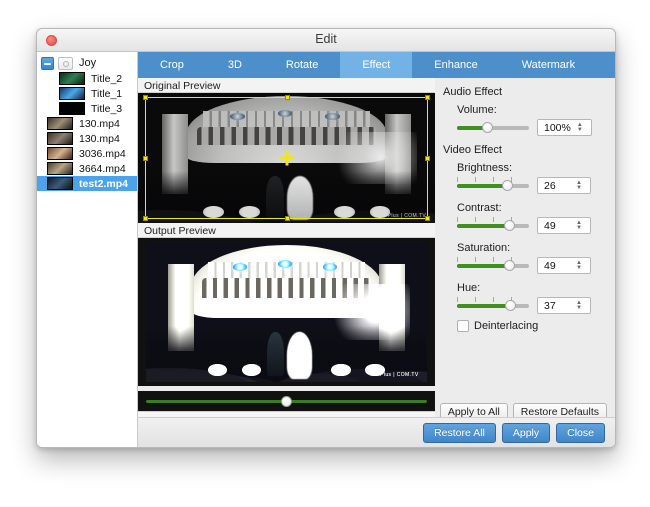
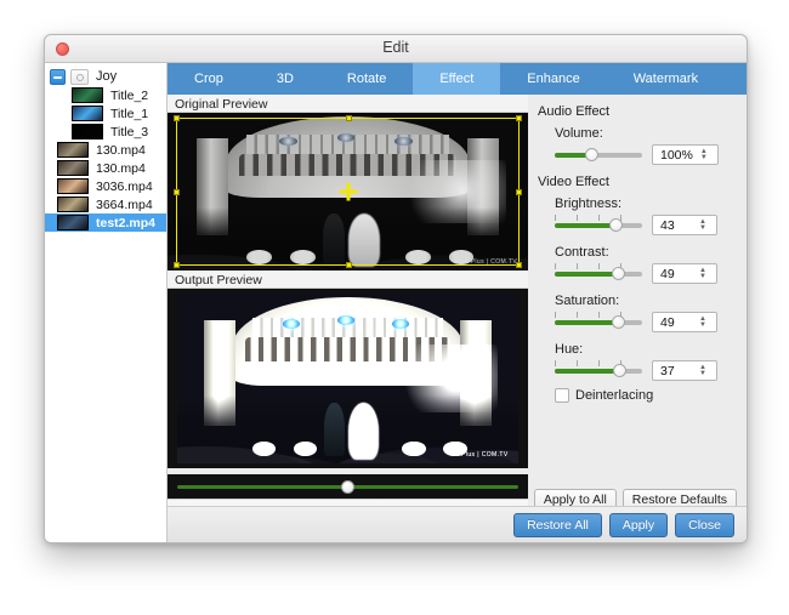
  Edit
  Joy
  Title_2
  Title_1
  Title_3
  130.mp4
  130.mp4
  3036.mp4
  3664.mp4
  test2.mp4
  Crop
  3D
  Rotate
  Effect
  Enhance
  Watermark
  Original Preview
  Output Preview
  Audio Effect
  Volume:
  100%
  Video Effect
  Brightness:
- 26
+ 43
  Contrast:
  49
  Saturation:
  49
  Hue:
  37
  Deinterlacing
  Apply to All
  Restore Defaults
  Restore All
  Apply
  Close
